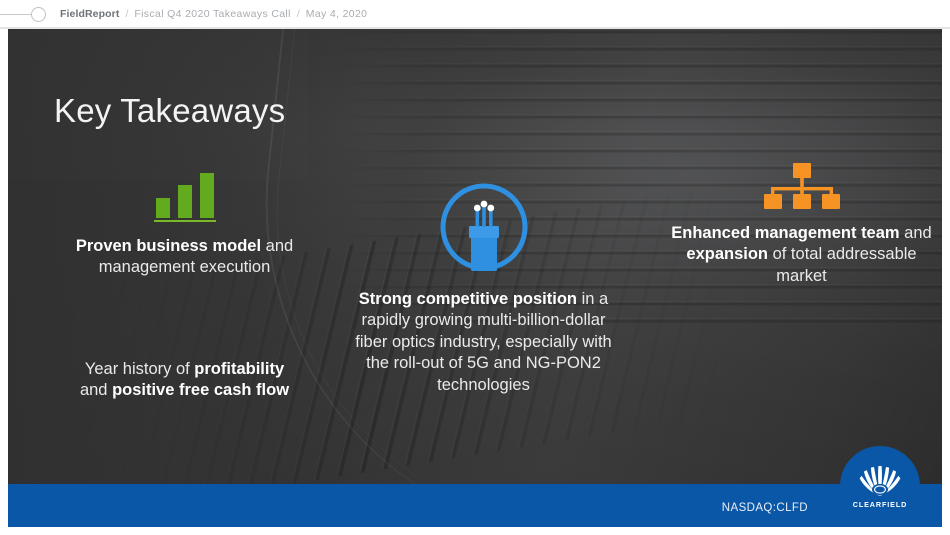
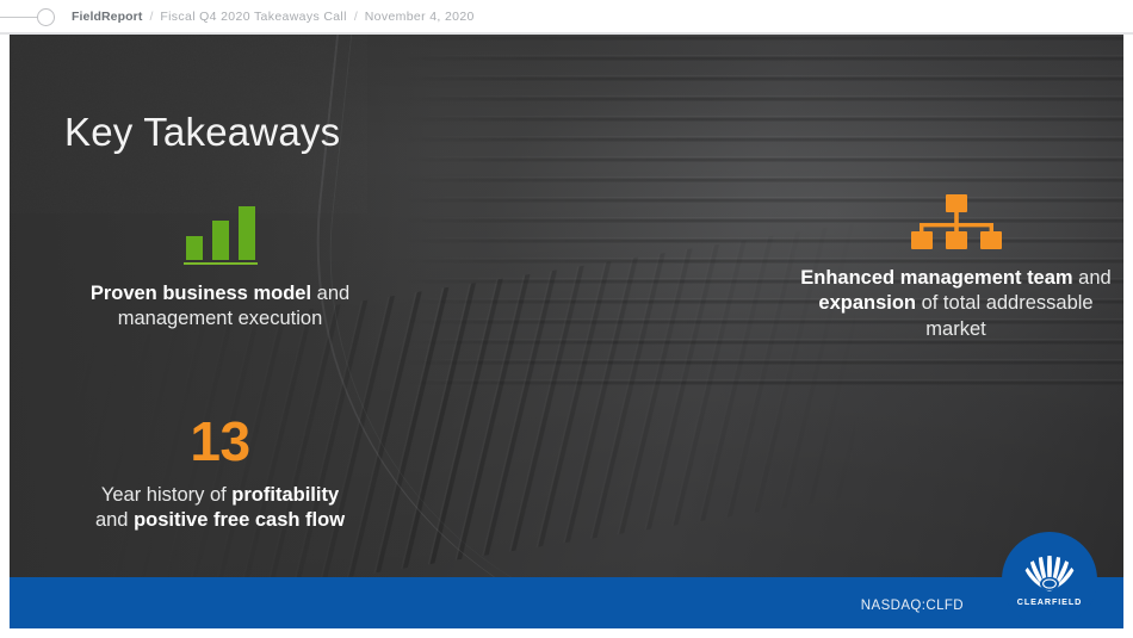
  FieldReport
  /
  Fiscal Q4 2020 Takeaways Call
  /
- May 4, 2020
+ November 4, 2020
  Key Takeaways
  Proven business model and management execution
+ 13
  Year history of profitability
  and positive free cash flow
- Strong competitive position in a rapidly growing multi-billion-dollar fiber optics industry, especially with the roll-out of 5G and NG-PON2 technologies
  Enhanced management team and expansion of total addressable market
  NASDAQ:CLFD
  CLEARFIELD
